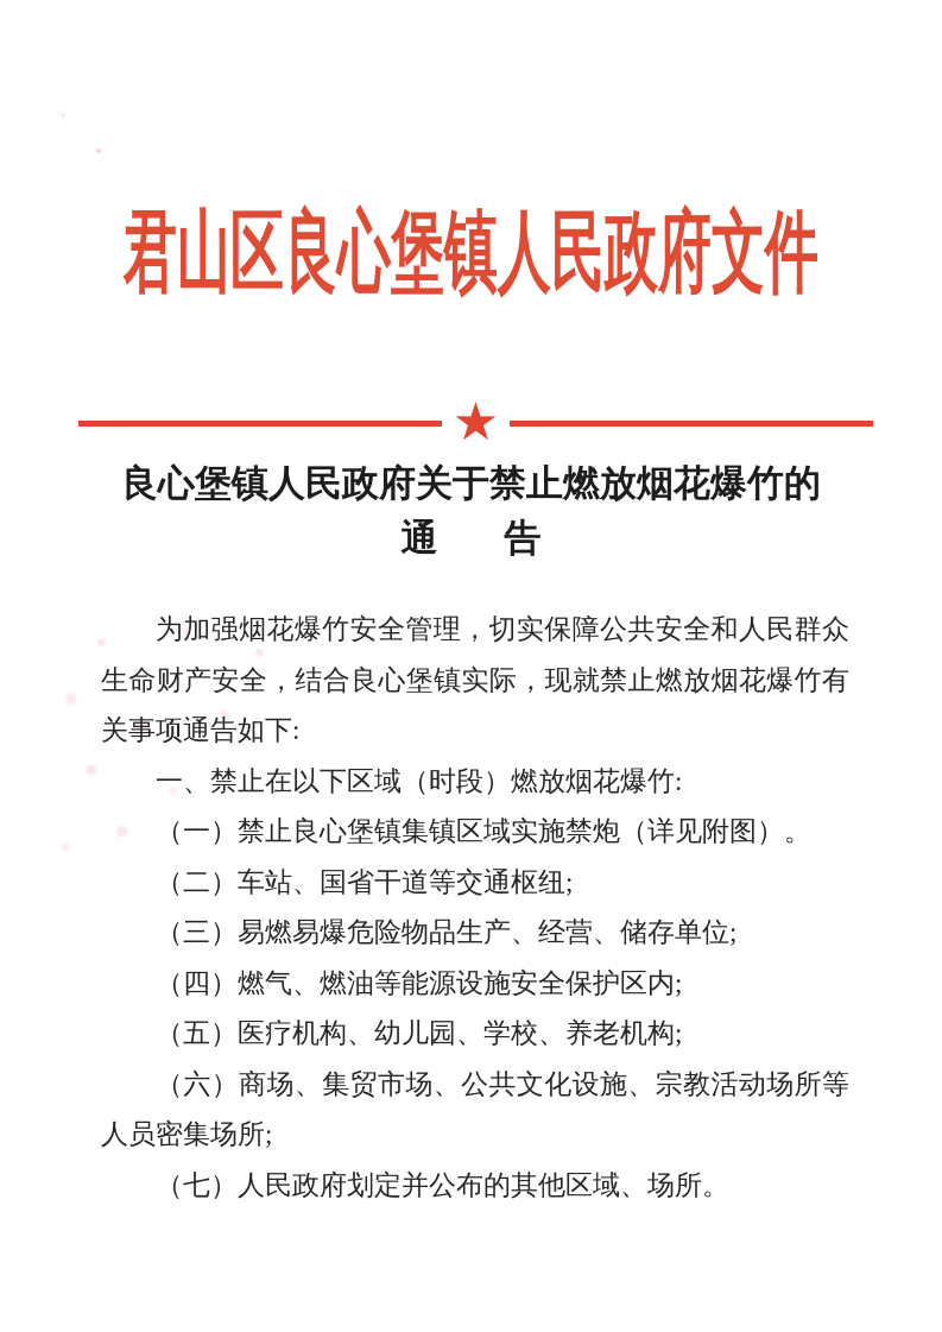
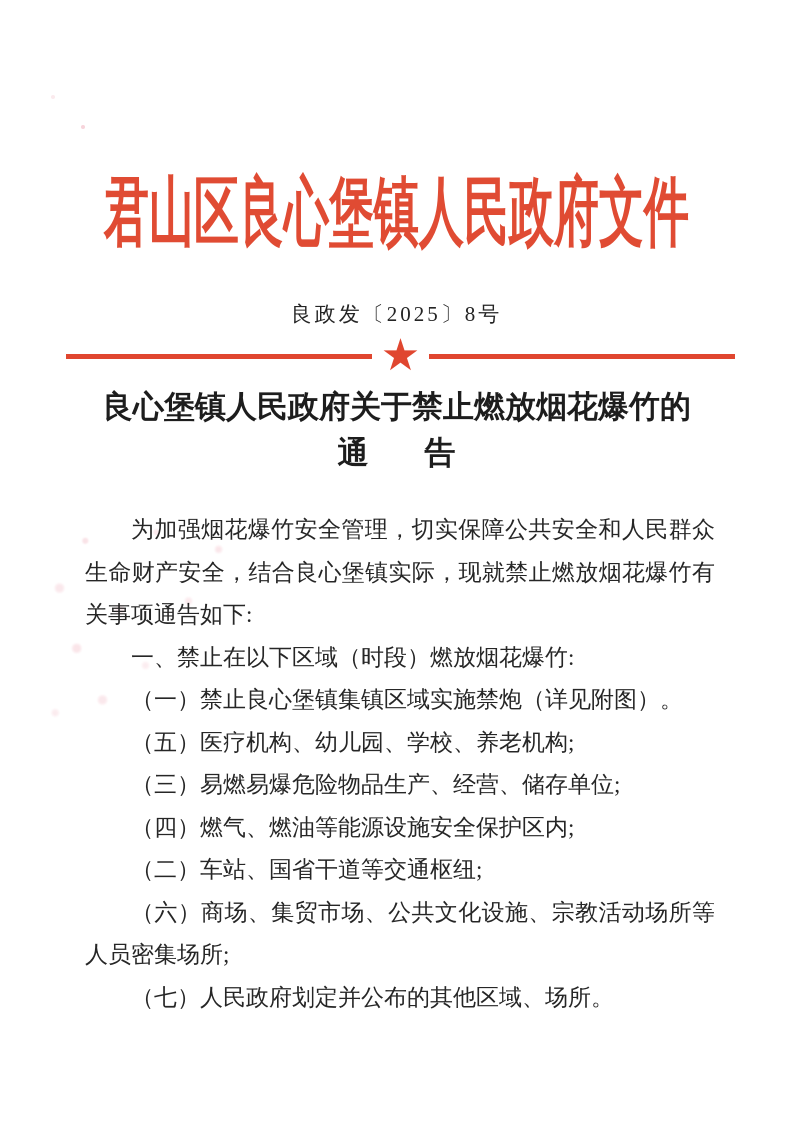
  君山区良心堡镇人民政府文件
+ 良政发〔2025〕8号
  ★
  良心堡镇人民政府关于禁止燃放烟花爆竹的
  通
  告
  为加强烟花爆竹安全管理，切实保障公共安全和人民群众生命财产安全，结合良心堡镇实际，现就禁止燃放烟花爆竹有关事项通告如下:
  一、禁止在以下区域（时段）燃放烟花爆竹:
  （一）禁止良心堡镇集镇区域实施禁炮（详见附图）。
- （二）车站、国省干道等交通枢纽;
+ （五）医疗机构、幼儿园、学校、养老机构;
  （三）易燃易爆危险物品生产、经营、储存单位;
  （四）燃气、燃油等能源设施安全保护区内;
- （五）医疗机构、幼儿园、学校、养老机构;
+ （二）车站、国省干道等交通枢纽;
  （六）商场、集贸市场、公共文化设施、宗教活动场所等人员密集场所;
  （七）人民政府划定并公布的其他区域、场所。
